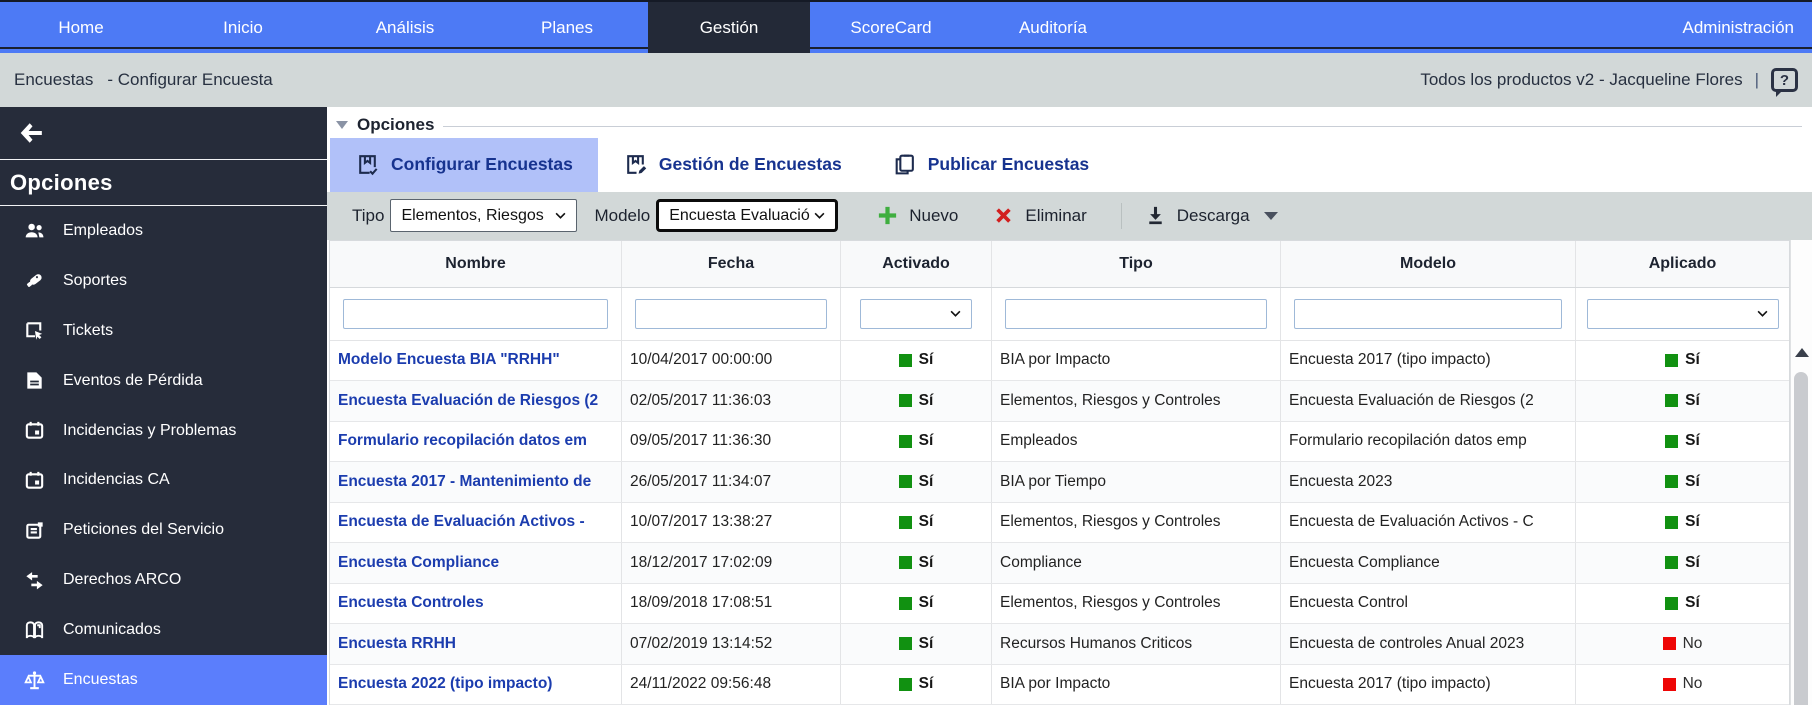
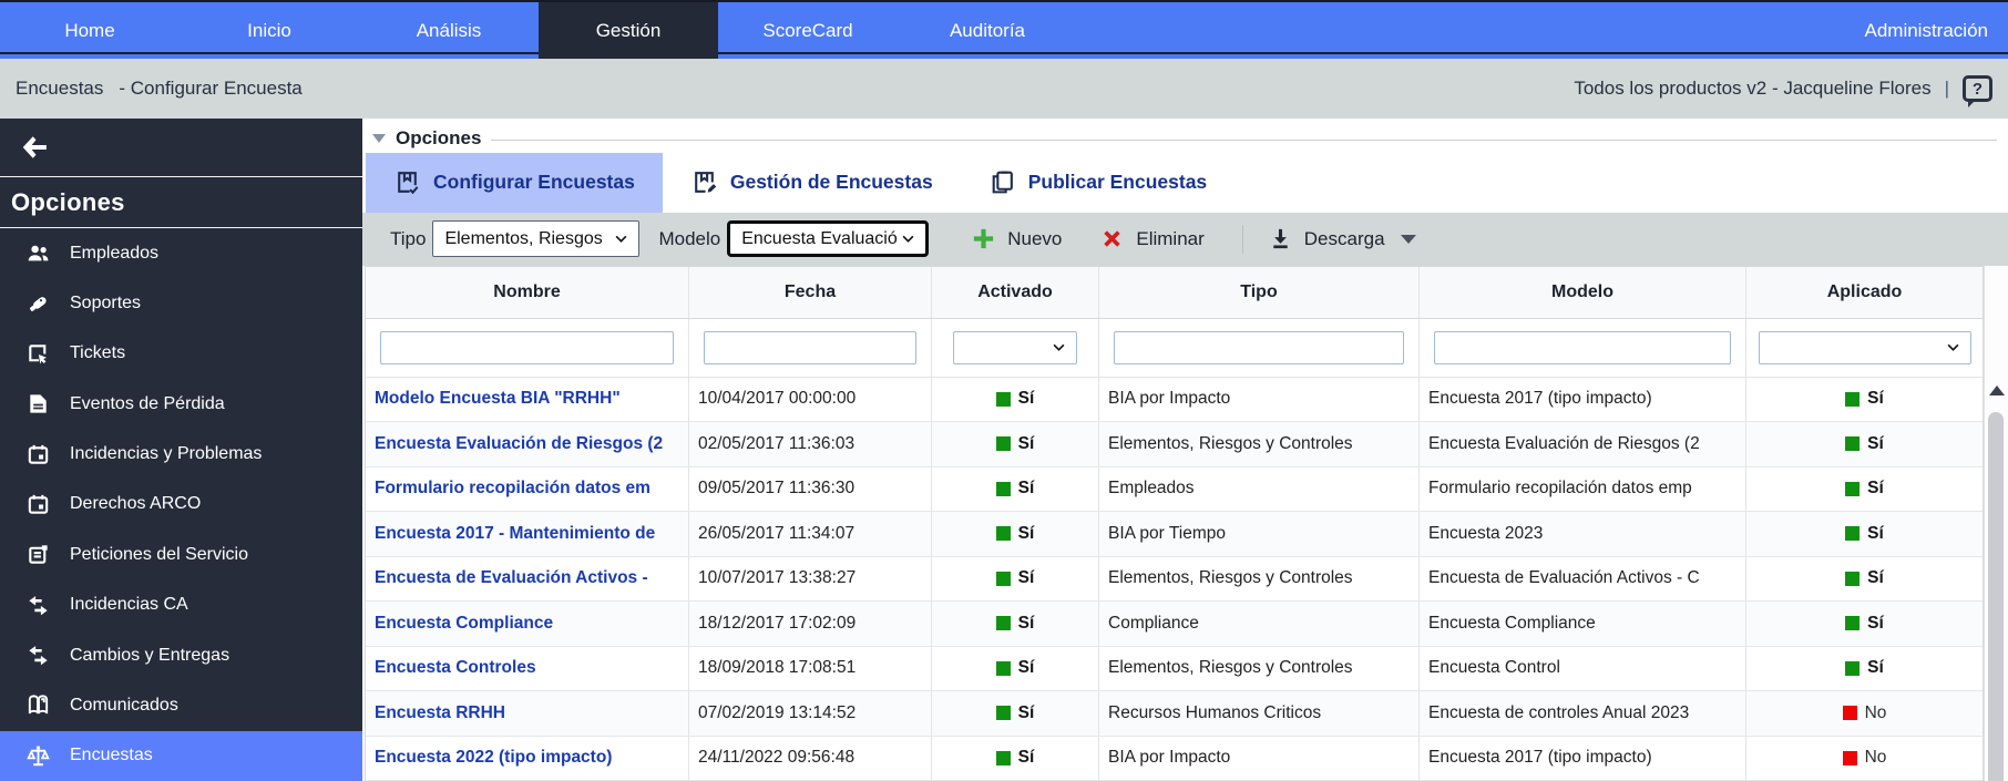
  Home
  Inicio
  Análisis
- Planes
  Gestión
  ScoreCard
  Auditoría
  Administración
  Encuestas
  - Configurar Encuesta
  Todos los productos v2 - Jacqueline Flores
  |
  ?
  Opciones
  Empleados
  Soportes
  Tickets
  Eventos de Pérdida
  Incidencias y Problemas
- Incidencias CA
+ Derechos ARCO
  Peticiones del Servicio
- Derechos ARCO
+ Incidencias CA
+ Cambios y Entregas
  Comunicados
  Encuestas
  Opciones
  Configurar Encuestas
  Gestión de Encuestas
  Publicar Encuestas
  Tipo
  Elementos, Riesgos
  Modelo
  Encuesta Evaluació
  Nuevo
  Eliminar
  Descarga
  Nombre
  Fecha
  Activado
  Tipo
  Modelo
  Aplicado
  Modelo Encuesta BIA "RRHH"
  10/04/2017 00:00:00
  Sí
  BIA por Impacto
  Encuesta 2017 (tipo impacto)
  Sí
  Encuesta Evaluación de Riesgos (2
  02/05/2017 11:36:03
  Sí
  Elementos, Riesgos y Controles
  Encuesta Evaluación de Riesgos (2
  Sí
  Formulario recopilación datos em
  09/05/2017 11:36:30
  Sí
  Empleados
  Formulario recopilación datos emp
  Sí
  Encuesta 2017 - Mantenimiento de
  26/05/2017 11:34:07
  Sí
  BIA por Tiempo
  Encuesta 2023
  Sí
  Encuesta de Evaluación Activos -
  10/07/2017 13:38:27
  Sí
  Elementos, Riesgos y Controles
  Encuesta de Evaluación Activos - C
  Sí
  Encuesta Compliance
  18/12/2017 17:02:09
  Sí
  Compliance
  Encuesta Compliance
  Sí
  Encuesta Controles
  18/09/2018 17:08:51
  Sí
  Elementos, Riesgos y Controles
  Encuesta Control
  Sí
  Encuesta RRHH
  07/02/2019 13:14:52
  Sí
  Recursos Humanos Criticos
  Encuesta de controles Anual 2023
  No
  Encuesta 2022 (tipo impacto)
  24/11/2022 09:56:48
  Sí
  BIA por Impacto
  Encuesta 2017 (tipo impacto)
  No
